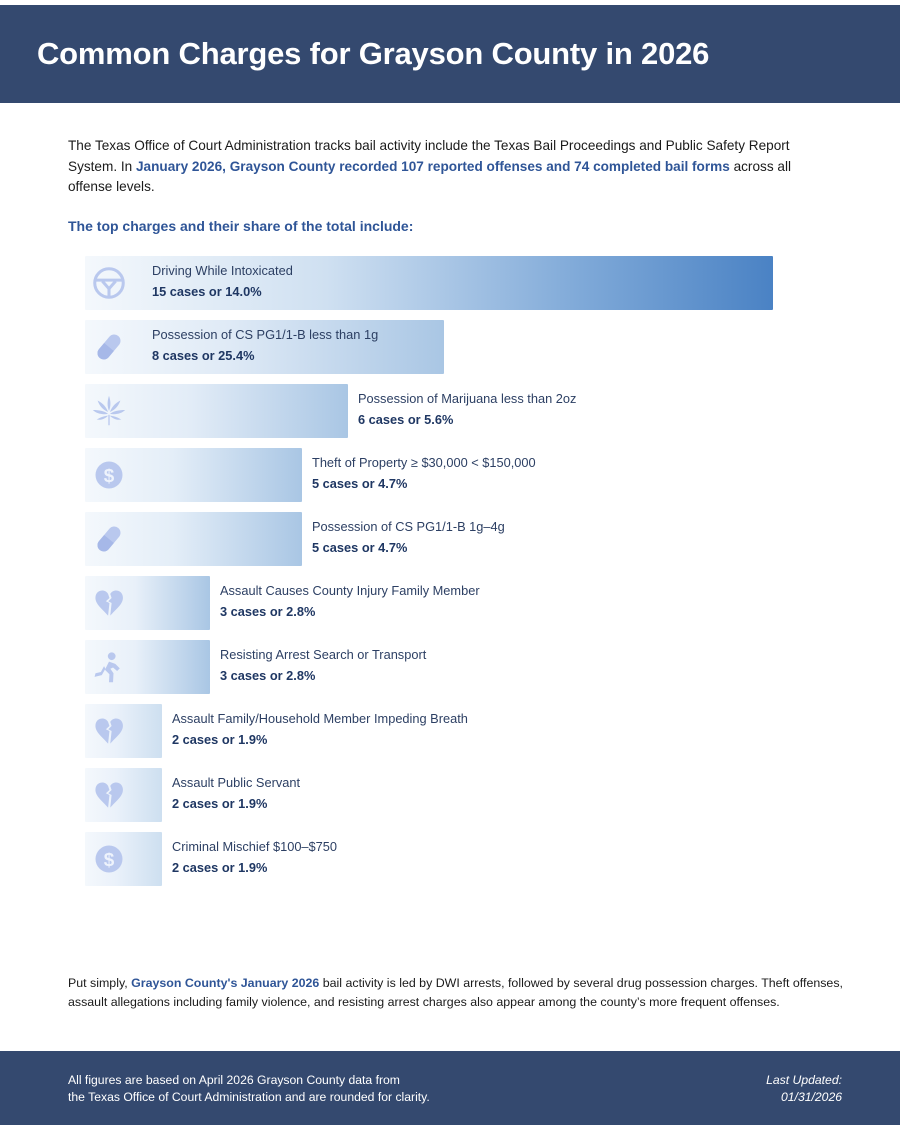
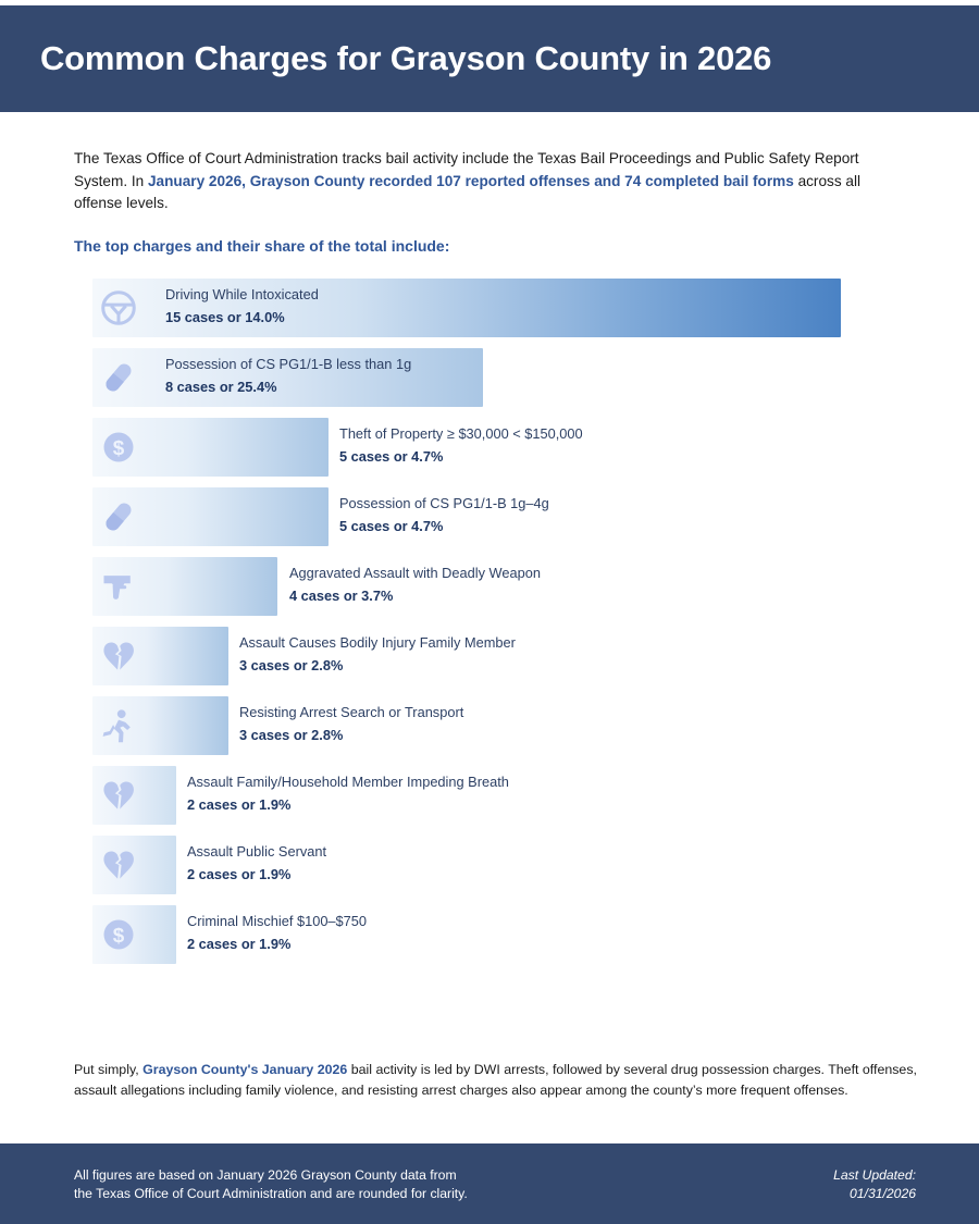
  Common Charges for Grayson County in 2026
  The Texas Office of Court Administration tracks bail activity include the Texas Bail Proceedings and Public Safety Report System. In January 2026, Grayson County recorded 107 reported offenses and 74 completed bail forms across all offense levels.
  The top charges and their share of the total include:
  Driving While Intoxicated
  15 cases or 14.0%
  Possession of CS PG1/1-B less than 1g
  8 cases or 25.4%
- Possession of Marijuana less than 2oz
- 6 cases or 5.6%
  $
  Theft of Property ≥ $30,000 < $150,000
  5 cases or 4.7%
  Possession of CS PG1/1-B 1g–4g
  5 cases or 4.7%
+ Aggravated Assault with Deadly Weapon
+ 4 cases or 3.7%
- Assault Causes County Injury Family Member
+ Assault Causes Bodily Injury Family Member
  3 cases or 2.8%
  Resisting Arrest Search or Transport
  3 cases or 2.8%
  Assault Family/Household Member Impeding Breath
  2 cases or 1.9%
  Assault Public Servant
  2 cases or 1.9%
  $
  Criminal Mischief $100–$750
  2 cases or 1.9%
  Put simply, Grayson County's January 2026 bail activity is led by DWI arrests, followed by several drug possession charges. Theft offenses, assault allegations including family violence, and resisting arrest charges also appear among the county’s more frequent offenses.
- All figures are based on April 2026 Grayson County data from
+ All figures are based on January 2026 Grayson County data from
  the Texas Office of Court Administration and are rounded for clarity.
  Last Updated:
  01/31/2026
